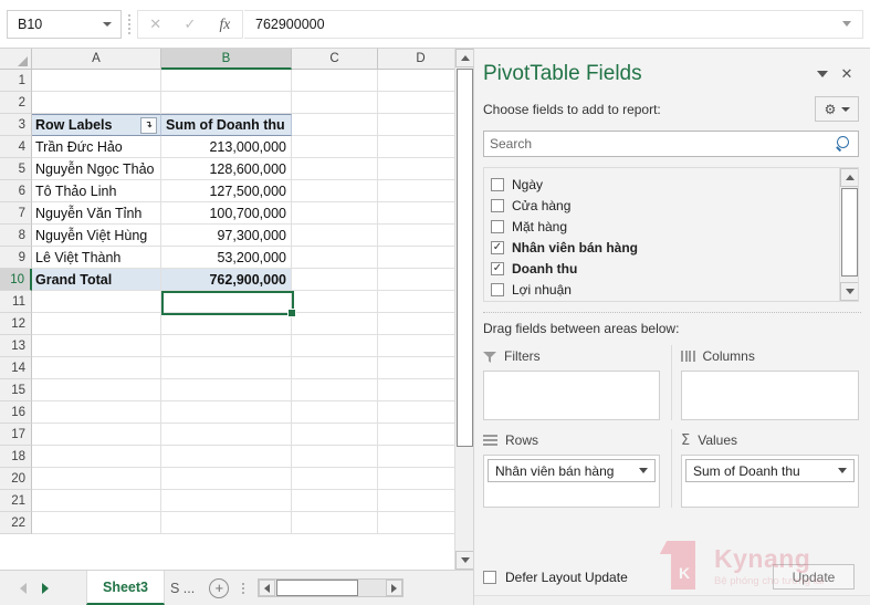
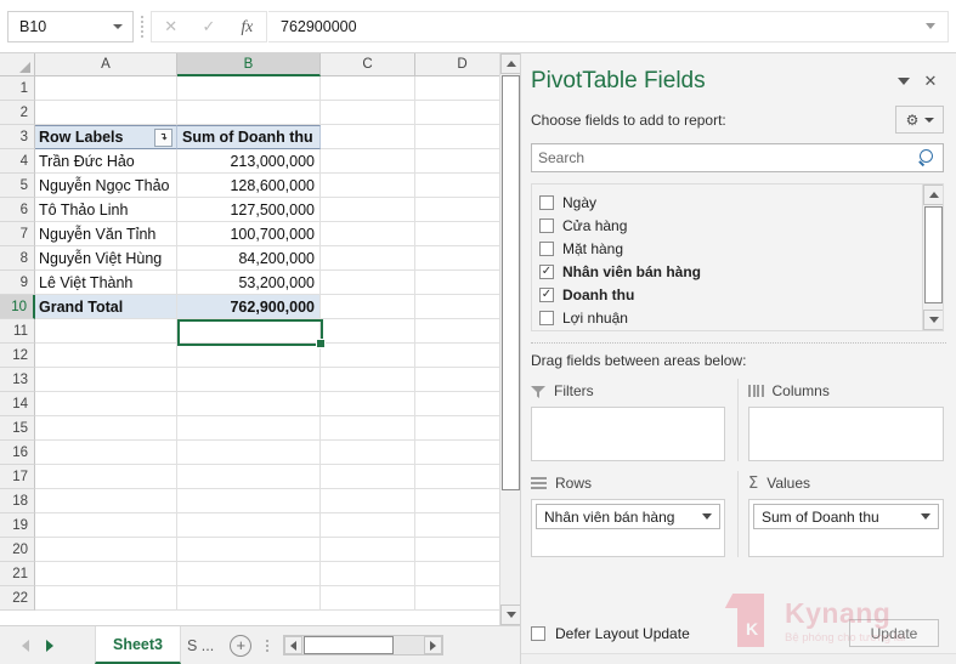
  B10
  ✕
  ✓
  fx
  762900000
  A
  B
  C
  D
  1
  2
  3
  Row Labels
  ↴
  Sum of Doanh thu
  4
  Trần Đức Hảo
  213,000,000
  5
  Nguyễn Ngọc Thảo
  128,600,000
  6
  Tô Thảo Linh
  127,500,000
  7
  Nguyễn Văn Tỉnh
  100,700,000
  8
  Nguyễn Việt Hùng
- 97,300,000
+ 84,200,000
  9
  Lê Việt Thành
  53,200,000
  10
  Grand Total
  762,900,000
  11
  12
  13
  14
  15
  16
  17
  18
+ 19
  20
  21
  22
  Sheet3
  S ...
  +
  PivotTable Fields
  ✕
  Choose fields to add to report:
  ⚙
  Search
  Ngày
  Cửa hàng
  Mặt hàng
  ✓
  Nhân viên bán hàng
  ✓
  Doanh thu
  Lợi nhuận
  Drag fields between areas below:
  Filters
  Columns
  Rows
  Nhân viên bán hàng
  Σ
  Values
  Sum of Doanh thu
  Defer Layout Update
  Update
  K
  Kynang
  Bệ phóng cho tương lai
